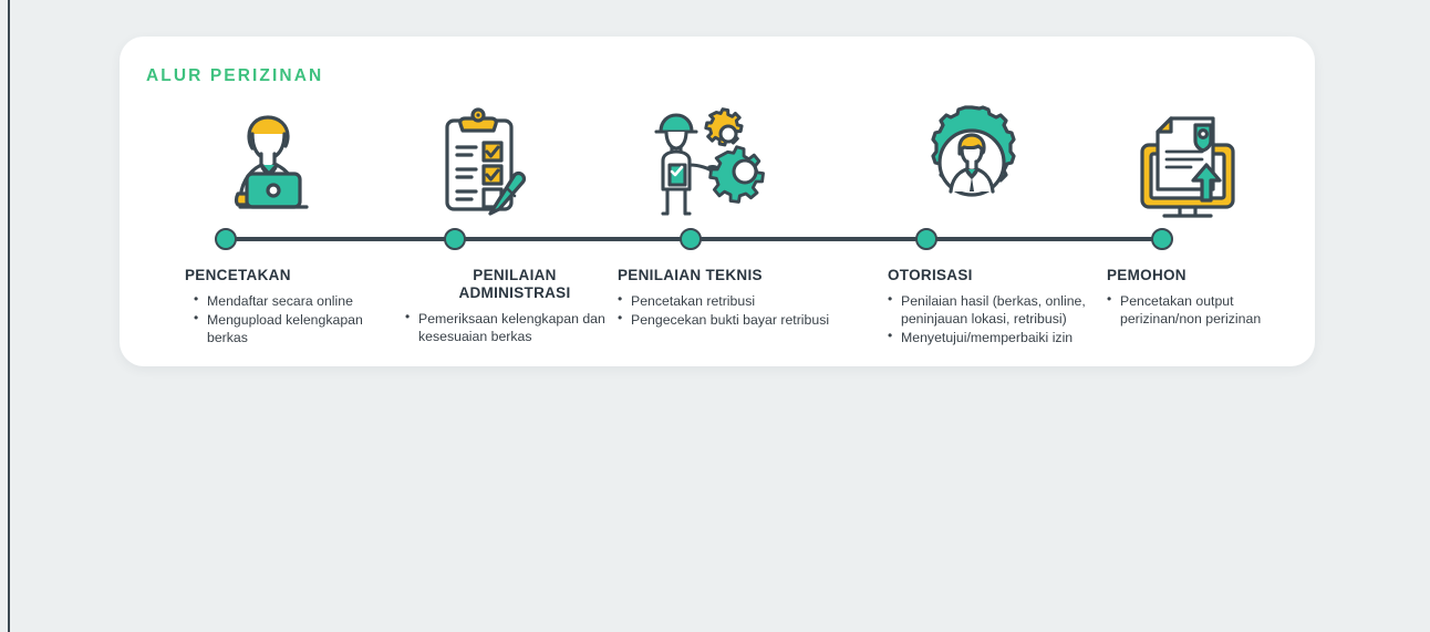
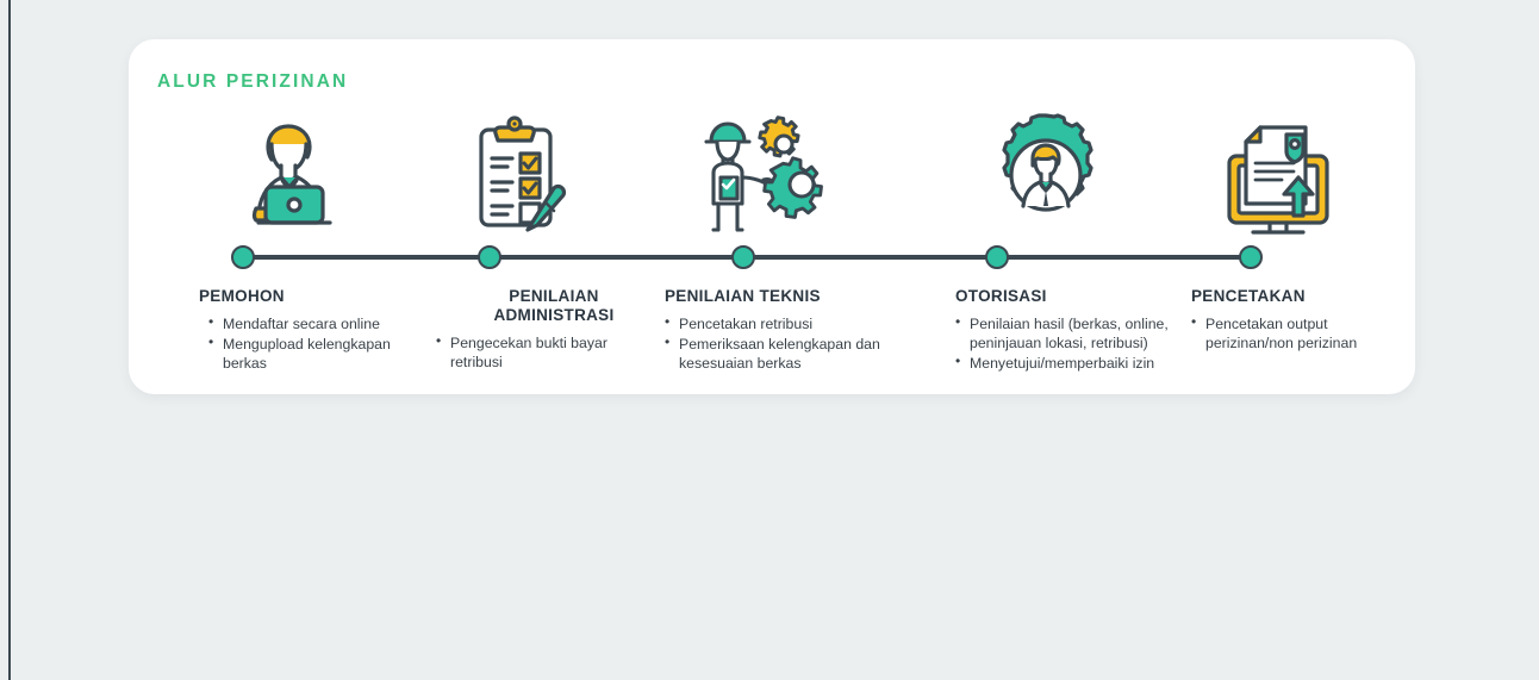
  ALUR PERIZINAN
- PENCETAKAN
+ PEMOHON
  Mendaftar secara online
  Mengupload kelengkapan berkas
  PENILAIAN
  ADMINISTRASI
- Pemeriksaan kelengkapan dan kesesuaian berkas
+ Pengecekan bukti bayar retribusi
  PENILAIAN TEKNIS
  Pencetakan retribusi
- Pengecekan bukti bayar retribusi
+ Pemeriksaan kelengkapan dan kesesuaian berkas
  OTORISASI
  Penilaian hasil (berkas, online, peninjauan lokasi, retribusi)
  Menyetujui/memperbaiki izin
- PEMOHON
+ PENCETAKAN
  Pencetakan output perizinan/non perizinan
